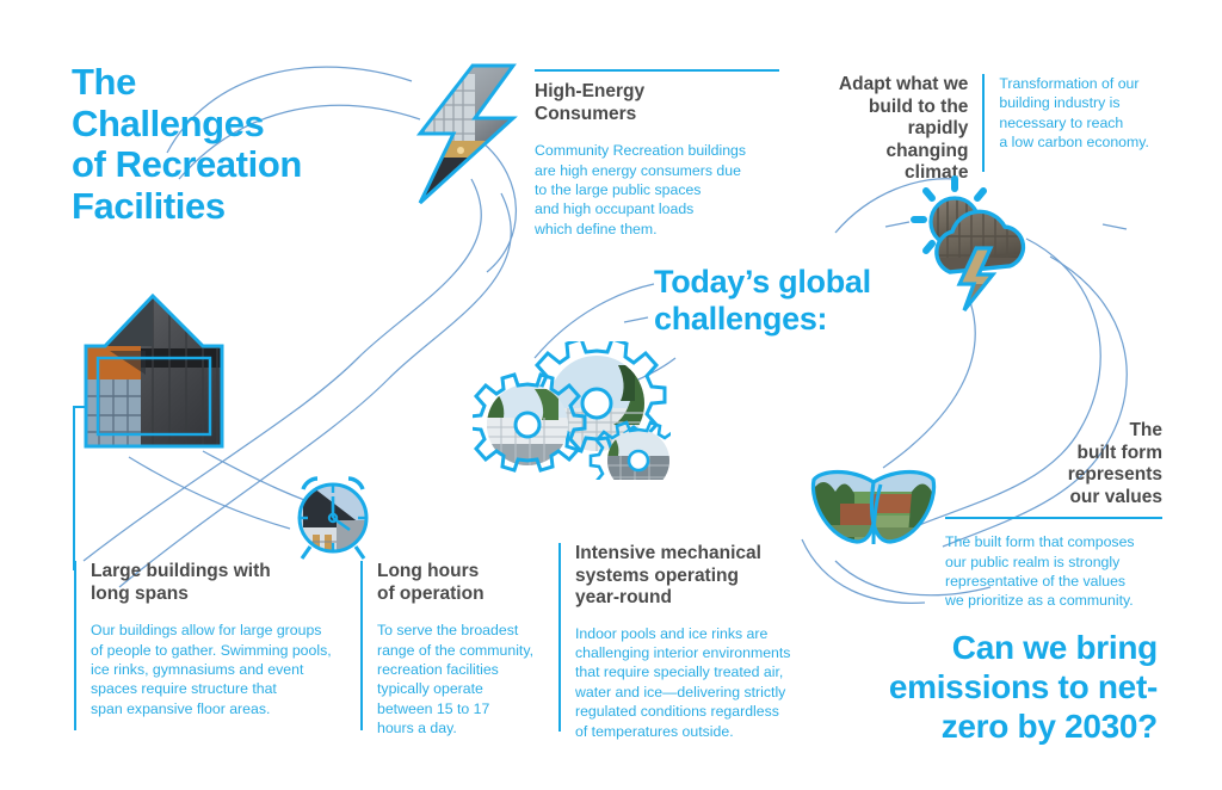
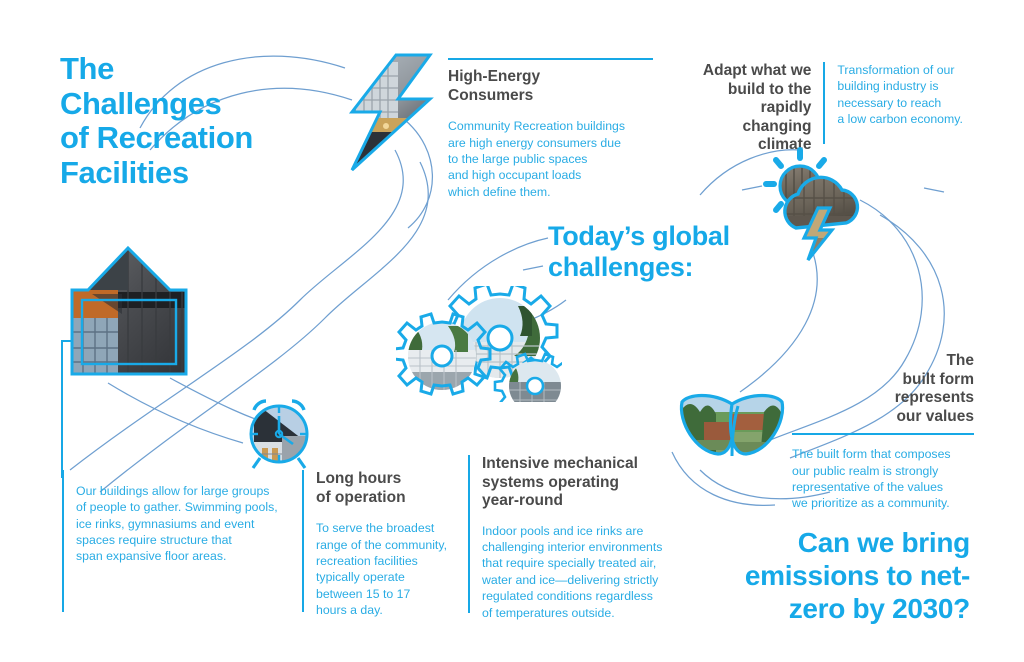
  The
  Challenges
  of Recreation
  Facilities
  Today’s global
  challenges:
  Can we bring
  emissions to net-
  zero by 2030?
  High-Energy
  Consumers
  Community Recreation buildings
  are high energy consumers due
  to the large public spaces
  and high occupant loads
  which define them.
  Adapt what we
  build to the rapidly
  changing climate
  Transformation of our
  building industry is
  necessary to reach
  a low carbon economy.
  The
  built form
  represents
  our values
  The built form that composes
  our public realm is strongly
  representative of the values
  we prioritize as a community.
- Large buildings with
- long spans
  Our buildings allow for large groups
  of people to gather. Swimming pools,
  ice rinks, gymnasiums and event
  spaces require structure that
  span expansive floor areas.
  Long hours
  of operation
  To serve the broadest
  range of the community,
  recreation facilities
  typically operate
  between 15 to 17
  hours a day.
  Intensive mechanical
  systems operating
  year-round
  Indoor pools and ice rinks are
  challenging interior environments
  that require specially treated air,
  water and ice—delivering strictly
  regulated conditions regardless
  of temperatures outside.
